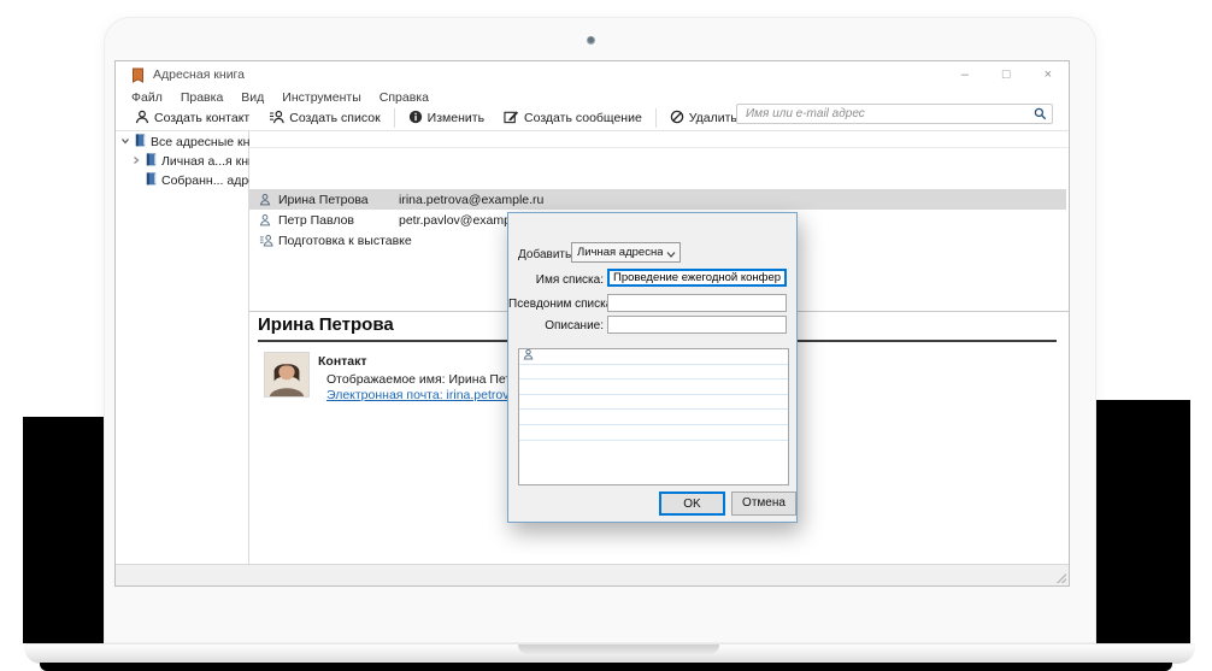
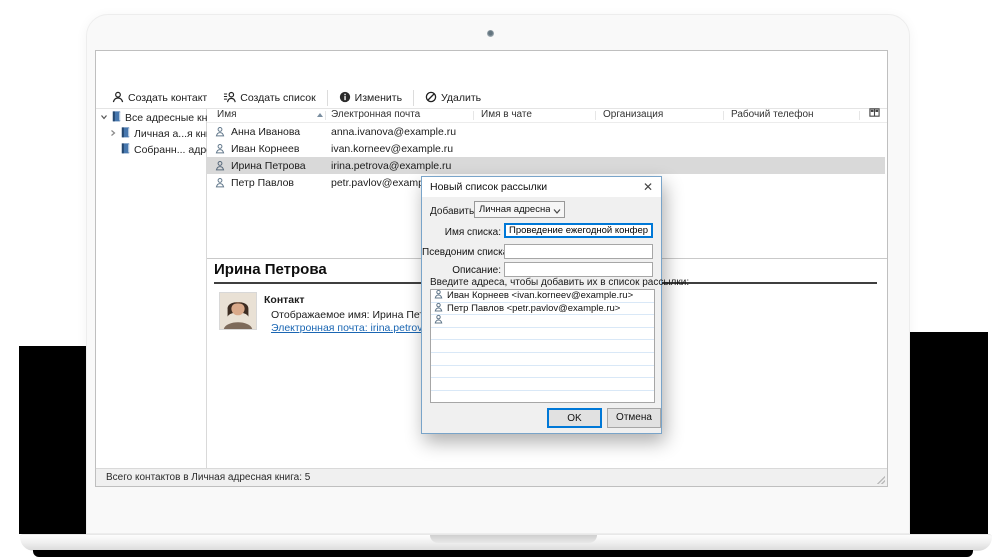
- Адресная книга
- –
- □
- ×
- Файл
- Правка
- Вид
- Инструменты
- Справка
  Создать контакт
  Создать список
  Изменить
- Создать сообщение
  Удалить
- Имя или e-mail адрес
  Все адресные кн
  Личная а...я кн
  Собранн... адр
+ Имя
+ Электронная почта
+ Имя в чате
+ Организация
+ Рабочий телефон
+ Анна Иванова
+ anna.ivanova@example.ru
+ Иван Корнеев
+ ivan.korneev@example.ru
  Ирина Петрова
  irina.petrova@example.ru
  Петр Павлов
  petr.pavlov@exam
- Подготовка к выставке
  Ирина Петрова
  Контакт
  Отображаемое имя: Ирина Пе
  Электронная почта: irina.petrov
+ Всего контактов в Личная адресная книга: 5
+ Новый список рассылки
+ ✕
  Добавить
  Имя списка:
  Проведение ежегодной конфер
  Псевдоним списк
  Описание:
+ Введите адреса, чтобы добавить их в список рассылки:
+ Иван Корнеев <ivan.korneev@example.ru>
+ Петр Павлов <petr.pavlov@example.ru>
  OK
  Отмена
